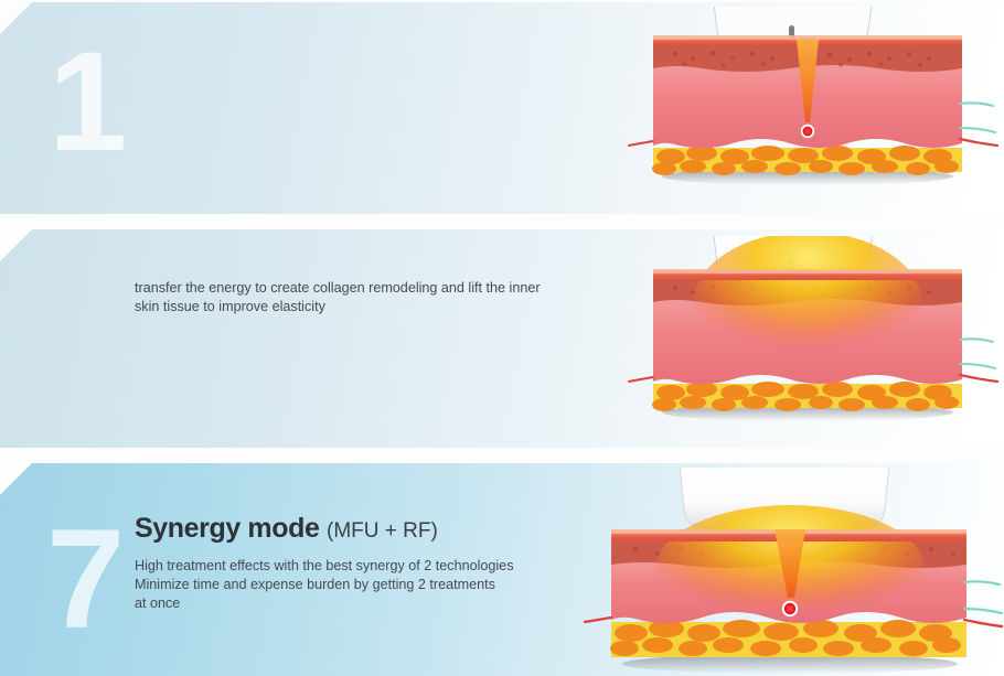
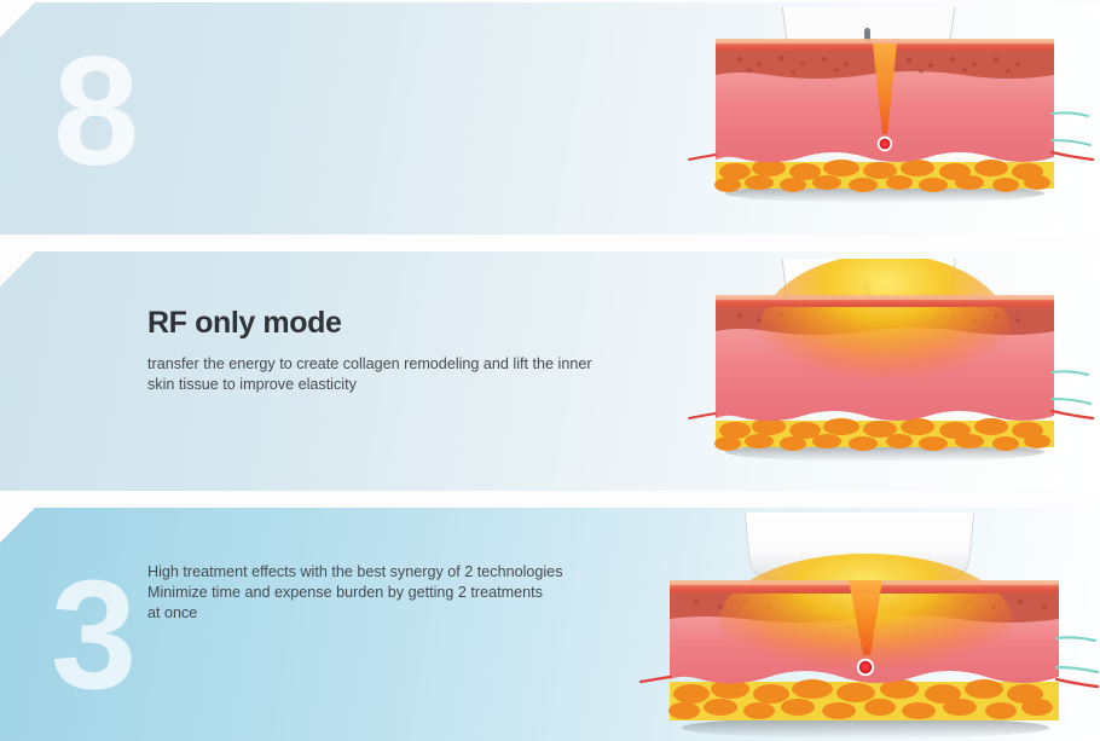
- 1
+ 8
+ RF only mode
  transfer the energy to create collagen remodeling and lift the inner
  skin tissue to improve elasticity
- 7
+ 3
- Synergy mode (MFU + RF)
  High treatment effects with the best synergy of 2 technologies
  Minimize time and expense burden by getting 2 treatments
  at once
